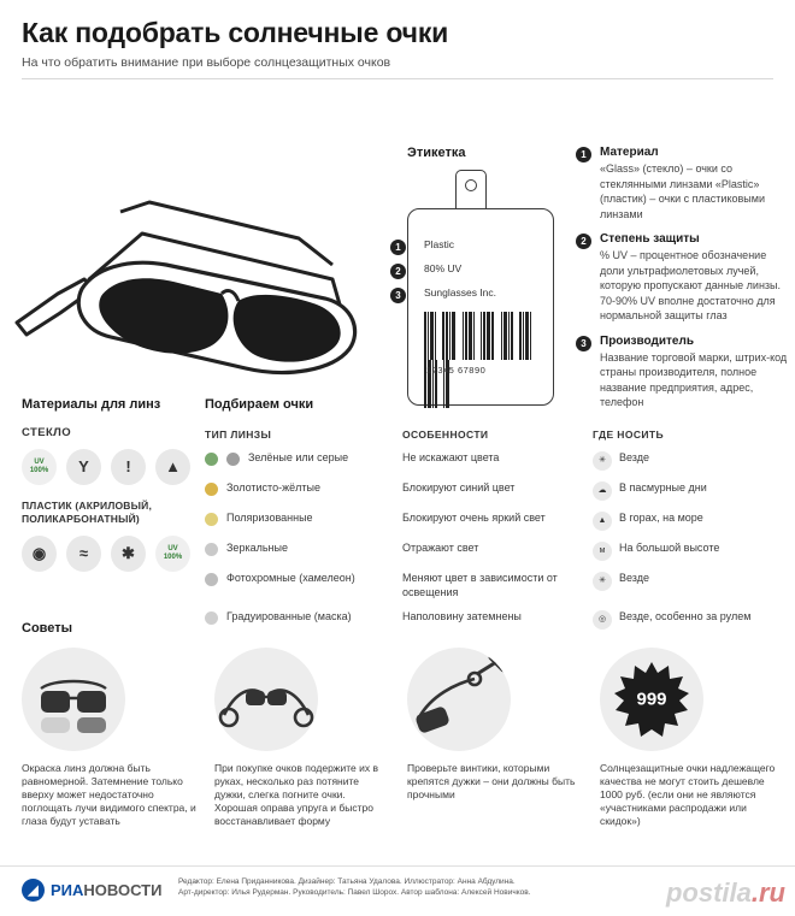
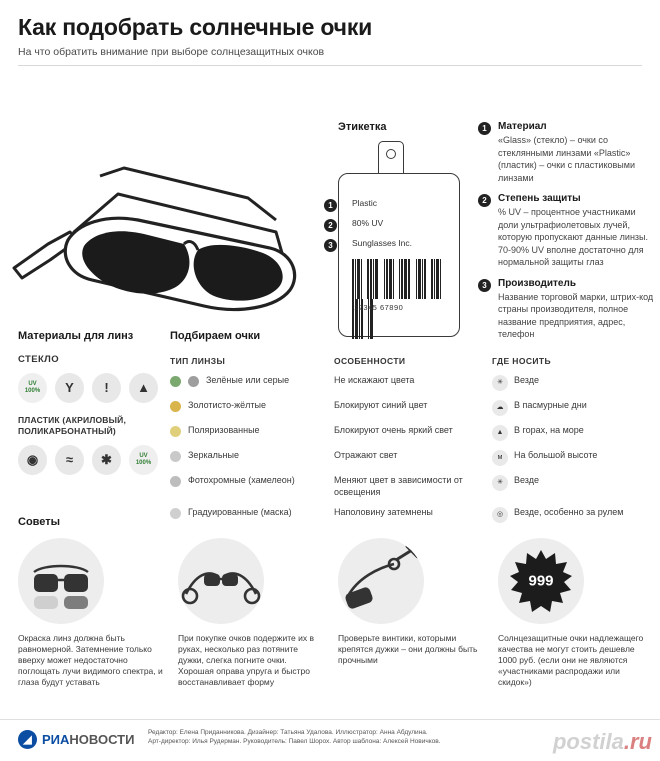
  Как подобрать солнечные очки
  На что обратить внимание при выборе солнцезащитных очков
  Этикетка
  Plastic
  80% UV
  Sunglasses Inc.
  12345 67890
  1
  2
  3
  1
  Материал
  «Glass» (стекло) – очки со стеклянными линзами «Plastic» (пластик) – очки с пластиковыми линзами
  2
  Степень защиты
- % UV – процентное обозначение доли ультрафиолетовых лучей, которую пропускают данные линзы. 70-90% UV вполне достаточно для нормальной защиты глаз
+ % UV – процентное участниками доли ультрафиолетовых лучей, которую пропускают данные линзы. 70-90% UV вполне достаточно для нормальной защиты глаз
  3
  Производитель
  Название торговой марки, штрих-код страны производителя, полное название предприятия, адрес, телефон
  Материалы для линз
  СТЕКЛО
  Y
  !
  ▲
  ПЛАСТИК (АКРИЛОВЫЙ, ПОЛИКАРБОНАТНЫЙ)
  ◉
  ≈
  ✱
  Подбираем очки
  ТИП ЛИНЗЫ
  ОСОБЕННОСТИ
  ГДЕ НОСИТЬ
  Зелёные или серые
  Не искажают цвета
  Везде
  Золотисто-жёлтые
  Блокируют синий цвет
  В пасмурные дни
  Поляризованные
  Блокируют очень яркий свет
  В горах, на море
  Зеркальные
  Отражают свет
  На большой высоте
  Фотохромные (хамелеон)
  Меняют цвет в зависимости от освещения
  Везде
  Градуированные (маска)
  Наполовину затемнены
  Везде, особенно за рулем
  Советы
  Окраска линз должна быть равномерной. Затемнение только вверху может недостаточно поглощать лучи видимого спектра, и глаза будут уставать
  При покупке очков подержите их в руках, несколько раз потяните дужки, слегка погните очки. Хорошая оправа упруга и быстро восстанавливает форму
  Проверьте винтики, которыми крепятся дужки – они должны быть прочными
  999
  Солнцезащитные очки надлежащего качества не могут стоить дешевле 1000 руб. (если они не являются «участниками распродажи или скидок»)
  ◢
  РИАНОВОСТИ
  postila.ru
